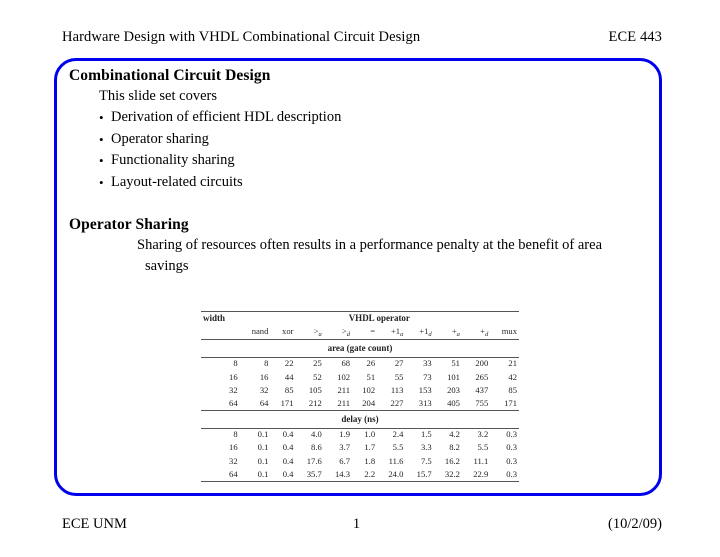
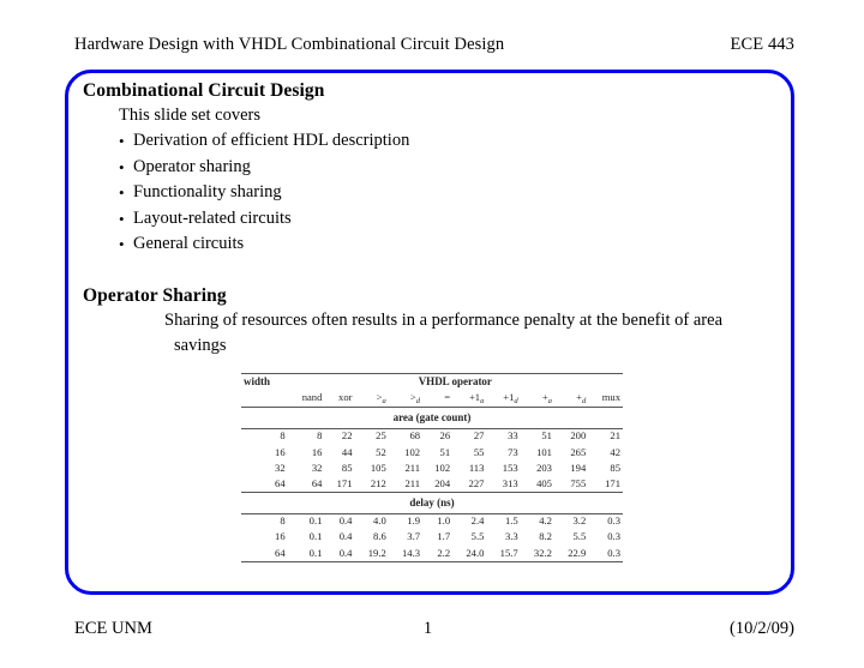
  Hardware Design with VHDL Combinational Circuit Design
  ECE 443
  Combinational Circuit Design
  This slide set covers
  Derivation of efficient HDL description
  Operator sharing
  Functionality sharing
  Layout-related circuits
+ General circuits
  Operator Sharing
  Sharing of resources often results in a performance penalty at the benefit of area
  savings
  width	VHDL operator
  	nand	xor	>	>	=	+1	+1	+	+	mux
  area (gate count)
  8	8	22	25	68	26	27	33	51	200	21
  16	16	44	52	102	51	55	73	101	265	42
- 32	32	85	105	211	102	113	153	203	437	85
+ 32	32	85	105	211	102	113	153	203	194	85
  64	64	171	212	211	204	227	313	405	755	171
  delay (ns)
  8	0.1	0.4	4.0	1.9	1.0	2.4	1.5	4.2	3.2	0.3
  16	0.1	0.4	8.6	3.7	1.7	5.5	3.3	8.2	5.5	0.3
- 32	0.1	0.4	17.6	6.7	1.8	11.6	7.5	16.2	11.1	0.3
- 64	0.1	0.4	35.7	14.3	2.2	24.0	15.7	32.2	22.9	0.3
+ 64	0.1	0.4	19.2	14.3	2.2	24.0	15.7	32.2	22.9	0.3
  ECE UNM
  1
  (10/2/09)
